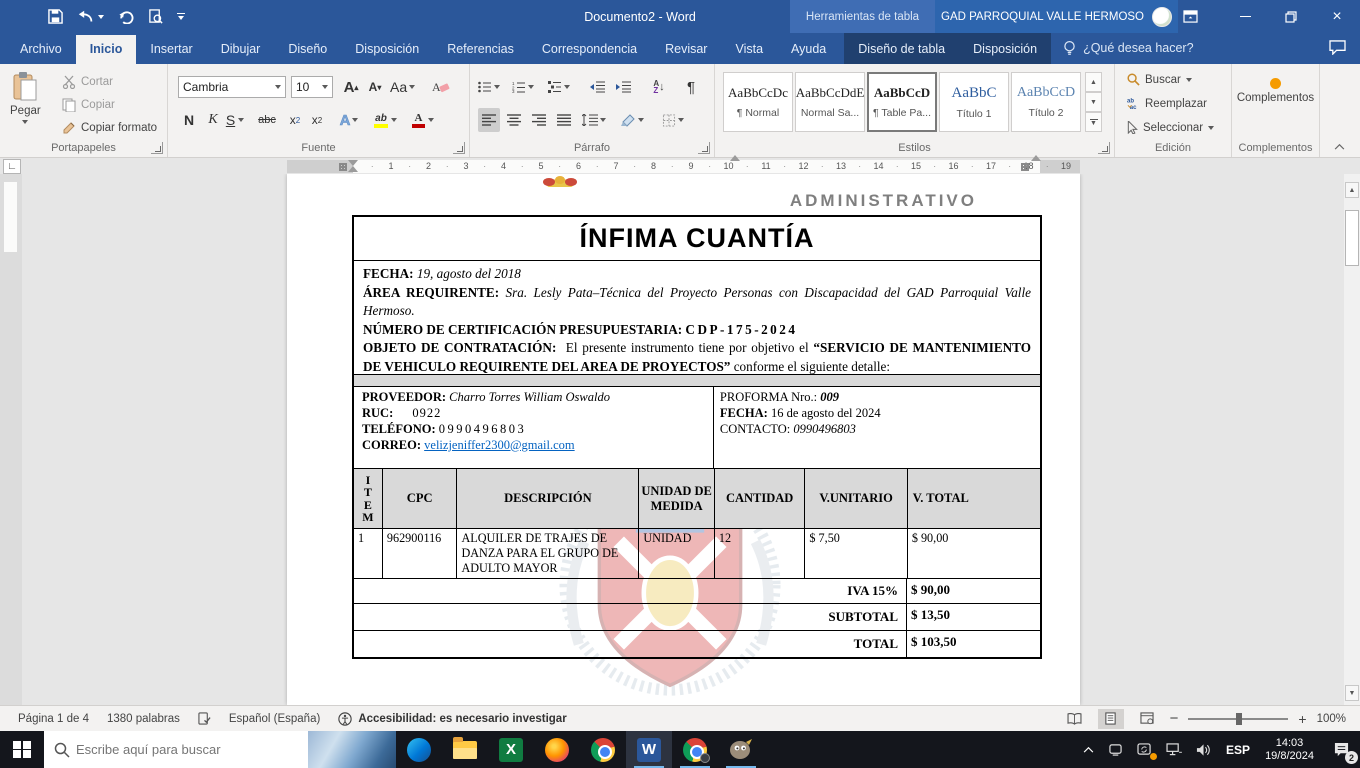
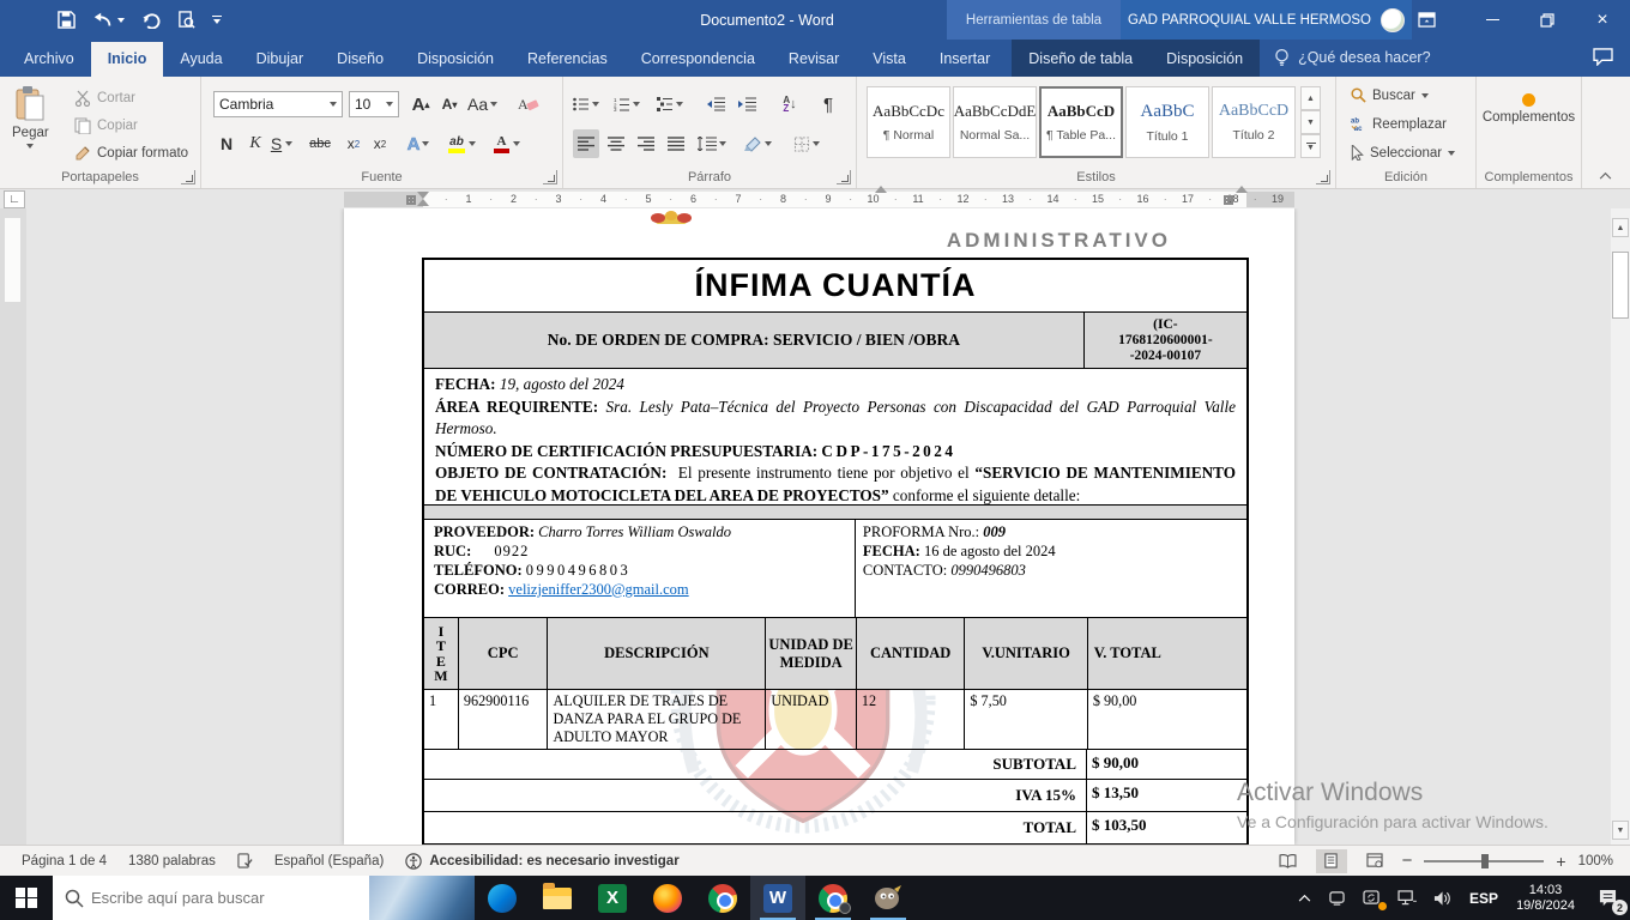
  Documento2 - Word
  Herramientas de tabla
  GAD PARROQUIAL VALLE HERMOSO
  ×
  Archivo
  Inicio
- Insertar
+ Ayuda
  Dibujar
  Diseño
  Disposición
  Referencias
  Correspondencia
  Revisar
  Vista
- Ayuda
+ Insertar
  Diseño de tabla
  Disposición
  ¿Qué desea hacer?
  Pegar
  Cortar
  Copiar
  Copiar formato
  Portapapeles
  Cambria
  10
  A
  ▴
  A
  ▾
  Aa
  A
  N
  K
  S
  abc
  x
  2
  x
  2
  A
  ab
  A
  Fuente
  A
  Z
  ↓
  ¶
  Párrafo
  AaBbCcDc
  ¶ Normal
  AaBbCcDdE
  Normal Sa...
  AaBbCcD
  ¶ Table Pa...
  AaBbC
  Título 1
  AaBbCcD
  Título 2
  Estilos
  Buscar
  Reemplazar
  Seleccionar
  Edición
  Complementos
  Complementos
  ∟
  1
  ·
  2
  ·
  3
  ·
  4
  ·
  5
  ·
  6
  ·
  7
  ·
  8
  ·
  9
  ·
  10
  ·
  11
  ·
  12
  ·
  13
  ·
  14
  ·
  15
  ·
  16
  ·
  17
  ·
  ·
  19
  ·
  ADMINISTRATIVO
  ÍNFIMA CUANTÍA
+ No. DE ORDEN DE COMPRA: SERVICIO / BIEN /OBRA
+ (IC-
+ 1768120600001-
+ -2024-00107
- FECHA: 19, agosto del 2018
+ FECHA: 19, agosto del 2024
  ÁREA REQUIRENTE: Sra. Lesly Pata–Técnica del Proyecto Personas con Discapacidad del GAD Parroquial Valle Hermoso.
  NÚMERO DE CERTIFICACIÓN PRESUPUESTARIA: CDP-175-2024
- OBJETO DE CONTRATACIÓN: El presente instrumento tiene por objetivo el “SERVICIO DE MANTENIMIENTO DE VEHICULO REQUIRENTE DEL AREA DE PROYECTOS” conforme el siguiente detalle:
+ OBJETO DE CONTRATACIÓN: El presente instrumento tiene por objetivo el “SERVICIO DE MANTENIMIENTO DE VEHICULO MOTOCICLETA DEL AREA DE PROYECTOS” conforme el siguiente detalle:
  PROVEEDOR: Charro Torres William Oswaldo
  RUC: 0922
  TELÉFONO: 0990496803
  CORREO: velizjeniffer2300@gmail.com
  PROFORMA Nro.: 009
  FECHA: 16 de agosto del 2024
  CONTACTO: 0990496803
  ITEM
  CPC
  DESCRIPCIÓN
  UNIDAD DE MEDIDA
  CANTIDAD
  V.UNITARIO
  V. TOTAL
  1
  962900116
  ALQUILER DE TRAJES DE DANZA PARA EL GRUPO DE ADULTO MAYOR
  UNIDAD
  12
  $ 7,50
  $ 90,00
- IVA 15%
+ SUBTOTAL
  $ 90,00
- SUBTOTAL
+ IVA 15%
  $ 13,50
  TOTAL
  $ 103,50
+ Activar Windows
+ Ve a Configuración para activar Windows.
  Página 1 de 4
  1380 palabras
  Español (España)
  Accesibilidad: es necesario investigar
  −
  +
  100%
  Escribe aquí para buscar
  X
  W
  ESP
  14:03
  19/8/2024
  2
